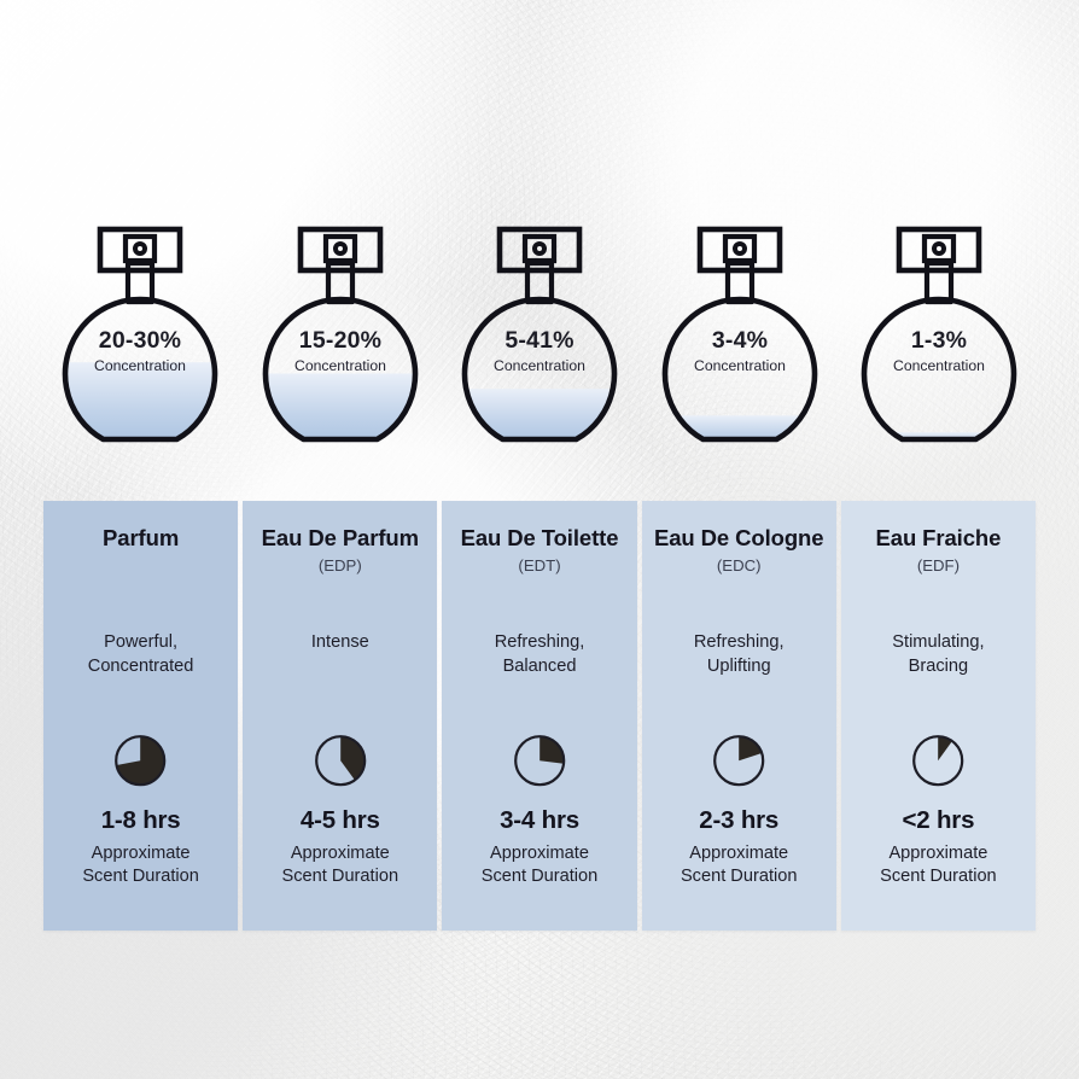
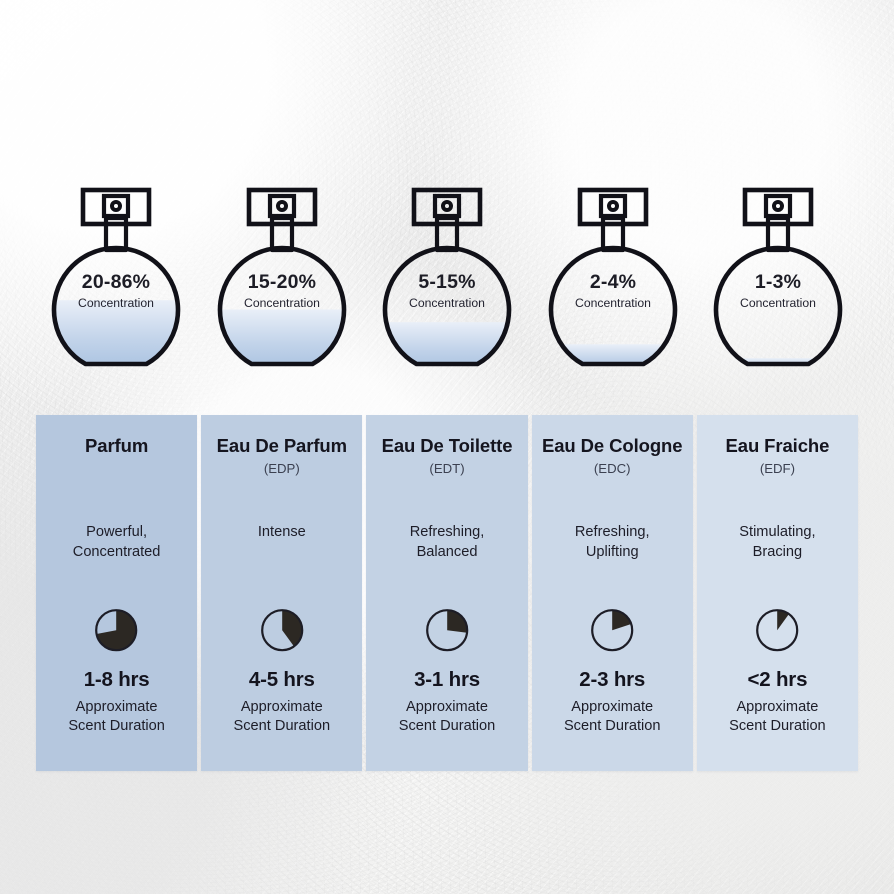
- 20-30%
+ 20-86%
  Concentration
  15-20%
  Concentration
- 5-41%
+ 5-15%
  Concentration
- 3-4%
+ 2-4%
  Concentration
  1-3%
  Concentration
  Parfum
  Powerful,
  Concentrated
  1-8 hrs
  Approximate
  Scent Duration
  Eau De Parfum
  (EDP)
  Intense
  4-5 hrs
  Approximate
  Scent Duration
  Eau De Toilette
  (EDT)
  Refreshing,
  Balanced
- 3-4 hrs
+ 3-1 hrs
  Approximate
  Scent Duration
  Eau De Cologne
  (EDC)
  Refreshing,
  Uplifting
  2-3 hrs
  Approximate
  Scent Duration
  Eau Fraiche
  (EDF)
  Stimulating,
  Bracing
  <2 hrs
  Approximate
  Scent Duration
